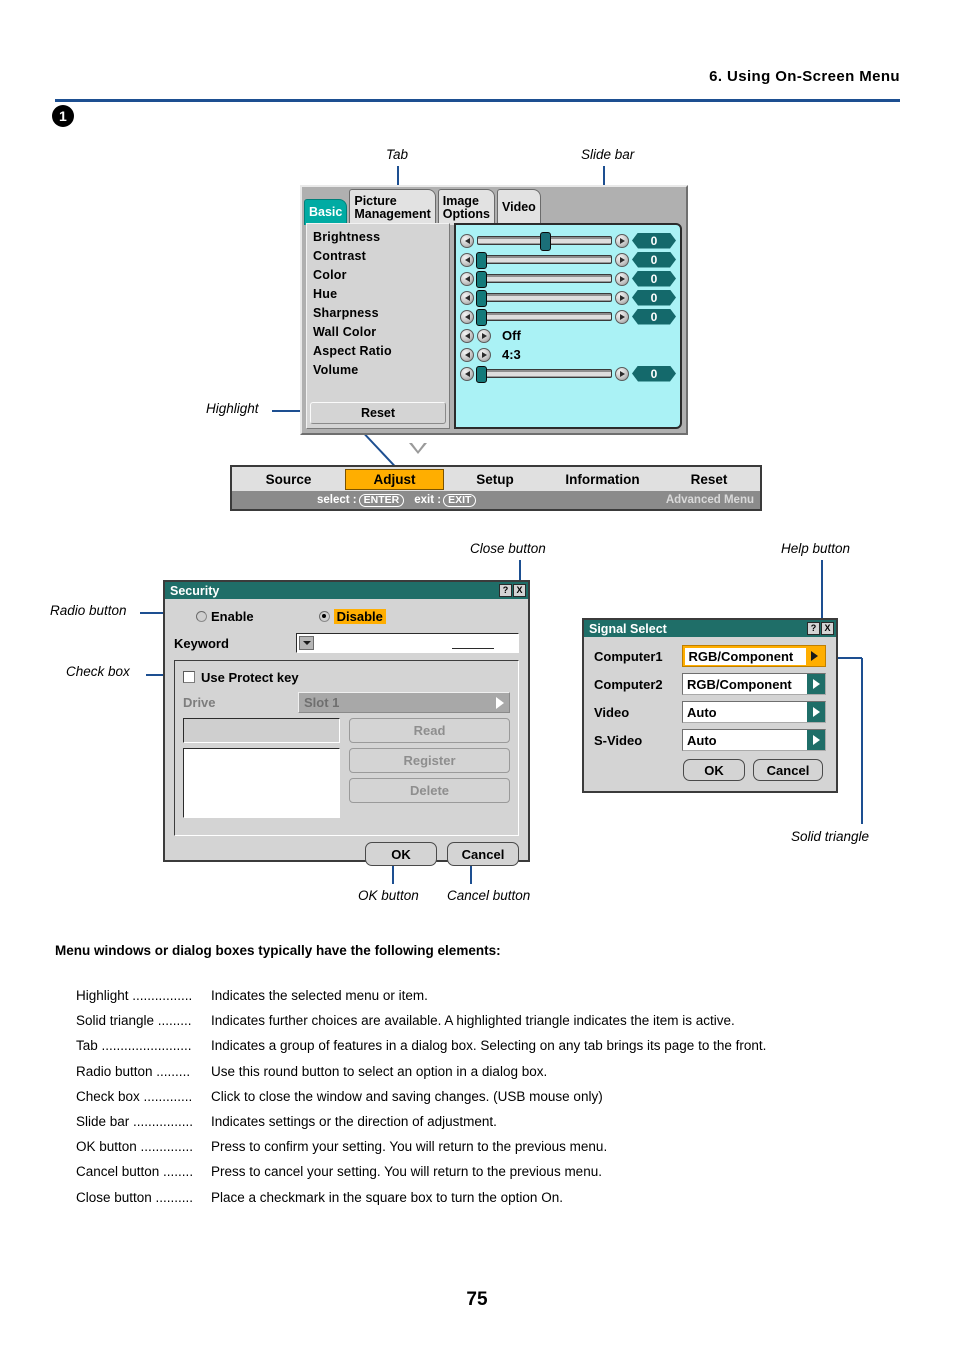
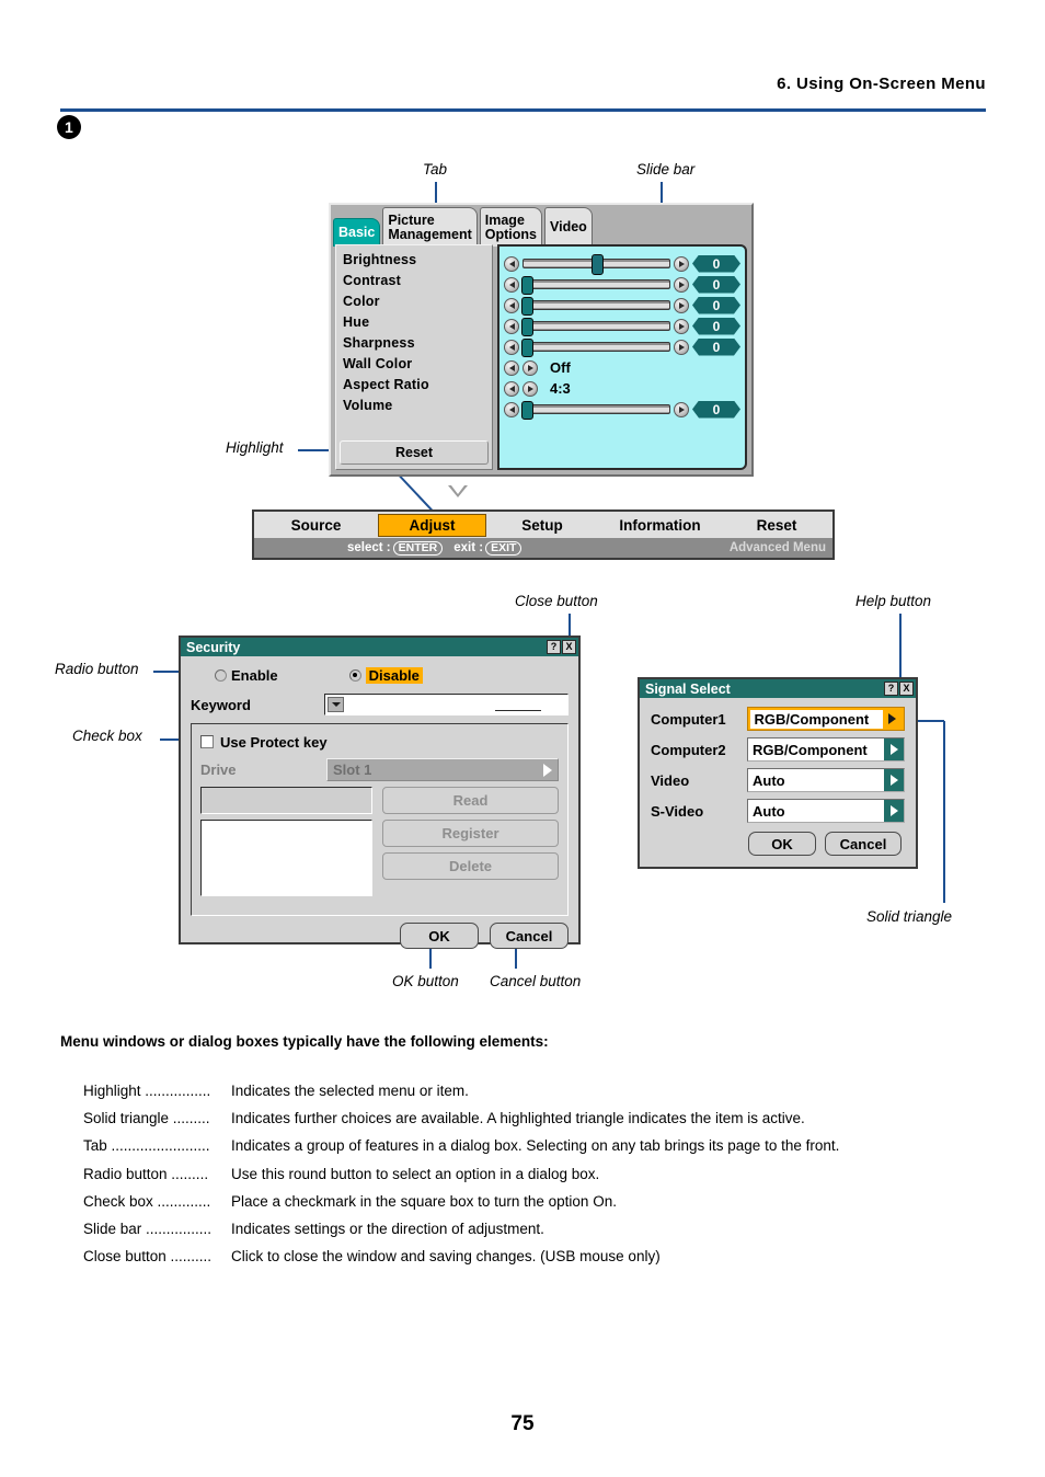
  6. Using On-Screen Menu
  1
  Tab
  Slide bar
  Highlight
  Basic
  Picture
  Management
  Image
  Options
  Video
  Brightness
  Contrast
  Color
  Hue
  Sharpness
  Wall Color
  Aspect Ratio
  Volume
  Reset
  0
  0
  0
  0
  0
  Off
  4:3
  0
  Source
  Adjust
  Setup
  Information
  Reset
  select :
  ENTER
  exit :
  EXIT
  Advanced Menu
  Close button
  Help button
  Radio button
  Check box
  OK button
  Cancel button
  Solid triangle
  Security
  ?
  X
  Enable
  Disable
  Keyword
  Use Protect key
  Drive
  Slot 1
  Read
  Register
  Delete
  OK
  Cancel
  Signal Select
  ?
  X
  Computer1
  RGB/Component
  Computer2
  RGB/Component
  Video
  Auto
  S-Video
  Auto
  OK
  Cancel
  Menu windows or dialog boxes typically have the following elements:
  Highlight ................
  Indicates the selected menu or item.
  Solid triangle .........
  Indicates further choices are available. A highlighted triangle indicates the item is active.
  Tab ........................
  Indicates a group of features in a dialog box. Selecting on any tab brings its page to the front.
  Radio button .........
  Use this round button to select an option in a dialog box.
  Check box .............
- Click to close the window and saving changes. (USB mouse only)
+ Place a checkmark in the square box to turn the option On.
  Slide bar ................
  Indicates settings or the direction of adjustment.
- OK button ..............
- Press to confirm your setting. You will return to the previous menu.
- Cancel button ........
- Press to cancel your setting. You will return to the previous menu.
  Close button ..........
- Place a checkmark in the square box to turn the option On.
+ Click to close the window and saving changes. (USB mouse only)
  75
